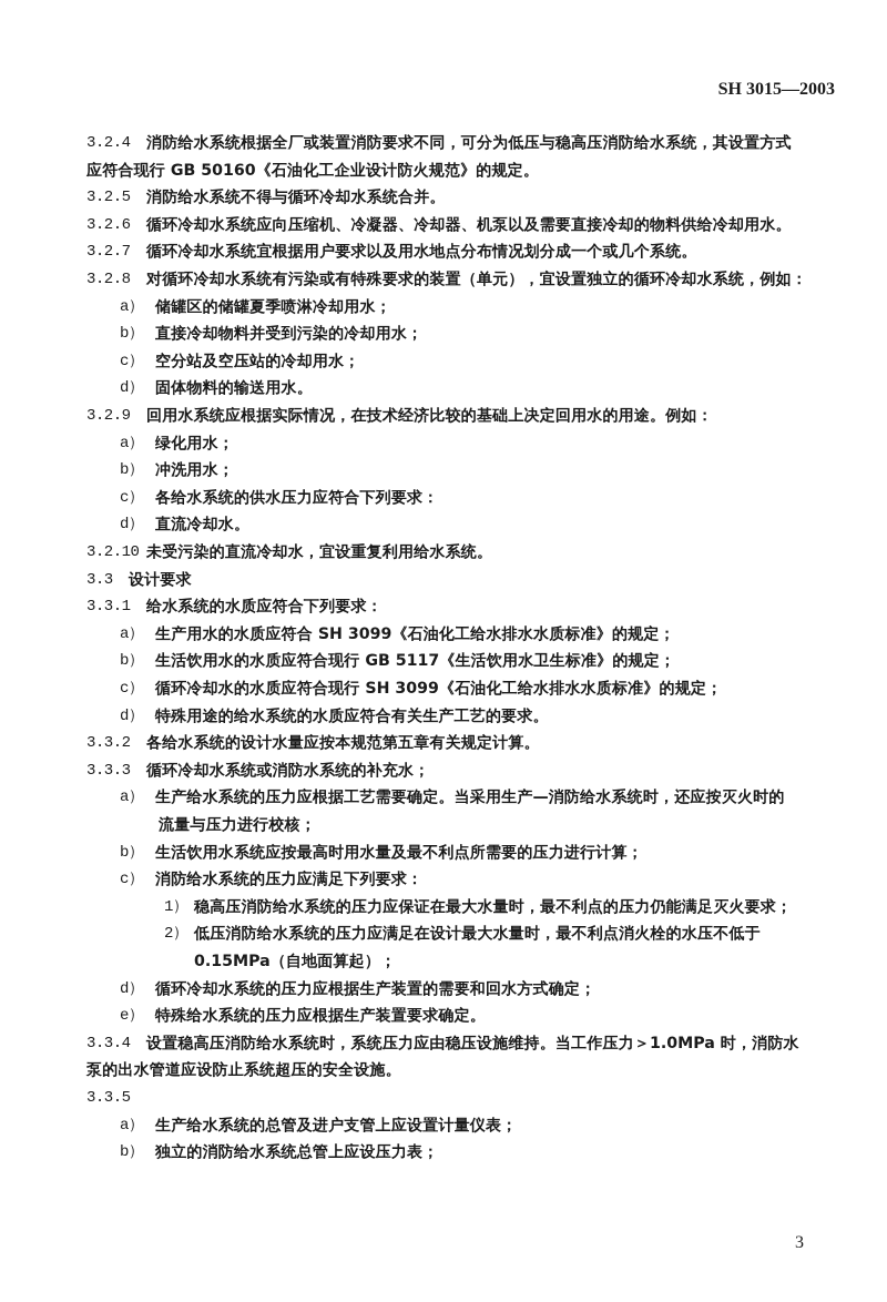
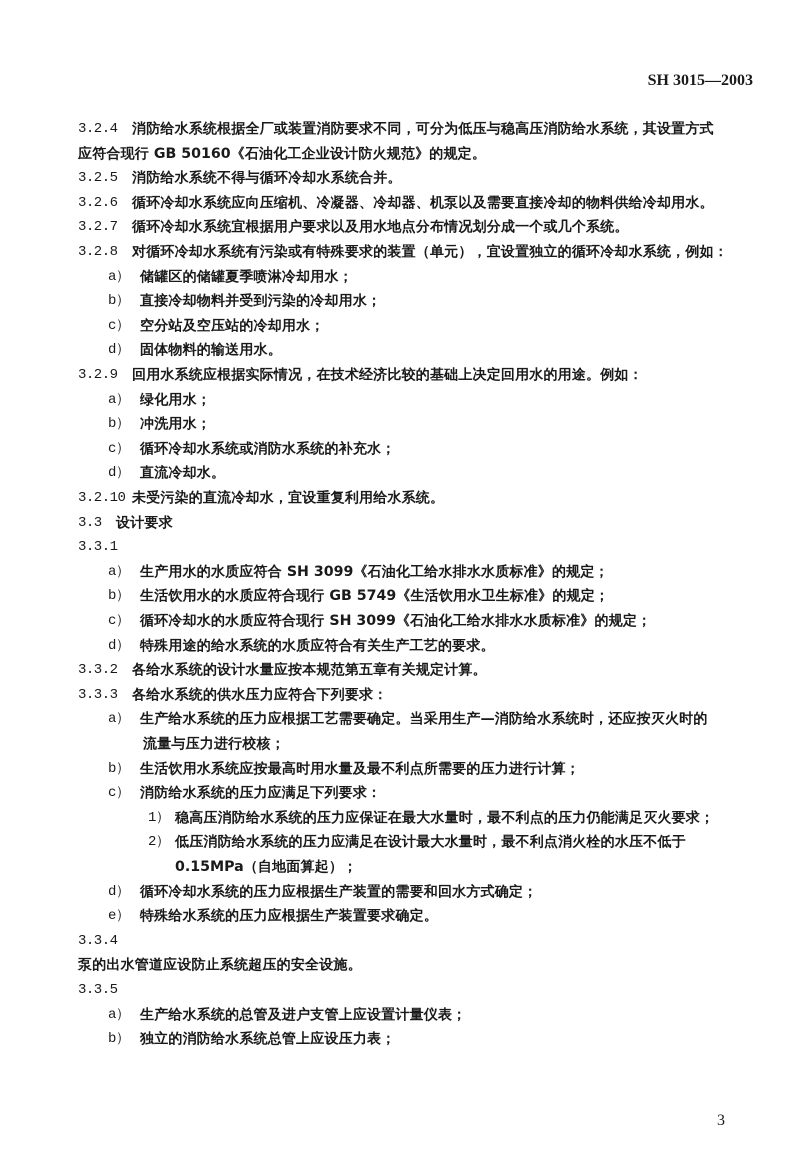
  SH 3015—2003
  3.2.4
  消防给水系统根据全厂或装置消防要求不同，可分为低压与稳高压消防给水系统，其设置方式
  应符合现行 GB 50160《石油化工企业设计防火规范》的规定。
  3.2.5
  消防给水系统不得与循环冷却水系统合并。
  3.2.6
  循环冷却水系统应向压缩机、冷凝器、冷却器、机泵以及需要直接冷却的物料供给冷却用水。
  3.2.7
  循环冷却水系统宜根据用户要求以及用水地点分布情况划分成一个或几个系统。
  3.2.8
  对循环冷却水系统有污染或有特殊要求的装置（单元），宜设置独立的循环冷却水系统，例如：
  a）
  储罐区的储罐夏季喷淋冷却用水；
  b）
  直接冷却物料并受到污染的冷却用水；
  c）
  空分站及空压站的冷却用水；
  d）
  固体物料的输送用水。
  3.2.9
  回用水系统应根据实际情况，在技术经济比较的基础上决定回用水的用途。例如：
  a）
  绿化用水；
  b）
  冲洗用水；
  c）
- 各给水系统的供水压力应符合下列要求：
+ 循环冷却水系统或消防水系统的补充水；
  d）
  直流冷却水。
  3.2.10
  未受污染的直流冷却水，宜设重复利用给水系统。
  3.3
  设计要求
  3.3.1
- 给水系统的水质应符合下列要求：
  a）
  生产用水的水质应符合 SH 3099《石油化工给水排水水质标准》的规定；
  b）
- 生活饮用水的水质应符合现行 GB 5117《生活饮用水卫生标准》的规定；
+ 生活饮用水的水质应符合现行 GB 5749《生活饮用水卫生标准》的规定；
  c）
  循环冷却水的水质应符合现行 SH 3099《石油化工给水排水水质标准》的规定；
  d）
  特殊用途的给水系统的水质应符合有关生产工艺的要求。
  3.3.2
  各给水系统的设计水量应按本规范第五章有关规定计算。
  3.3.3
- 循环冷却水系统或消防水系统的补充水；
+ 各给水系统的供水压力应符合下列要求：
  a）
  生产给水系统的压力应根据工艺需要确定。当采用生产—消防给水系统时，还应按灭火时的
  流量与压力进行校核；
  b）
  生活饮用水系统应按最高时用水量及最不利点所需要的压力进行计算；
  c）
  消防给水系统的压力应满足下列要求：
  1）
  稳高压消防给水系统的压力应保证在最大水量时，最不利点的压力仍能满足灭火要求；
  2）
  低压消防给水系统的压力应满足在设计最大水量时，最不利点消火栓的水压不低于
  0.15MPa（自地面算起）；
  d）
  循环冷却水系统的压力应根据生产装置的需要和回水方式确定；
  e）
  特殊给水系统的压力应根据生产装置要求确定。
  3.3.4
- 设置稳高压消防给水系统时，系统压力应由稳压设施维持。当工作压力＞1.0MPa 时，消防水
  泵的出水管道应设防止系统超压的安全设施。
  3.3.5
  a）
  生产给水系统的总管及进户支管上应设置计量仪表；
  b）
  独立的消防给水系统总管上应设压力表；
  3
